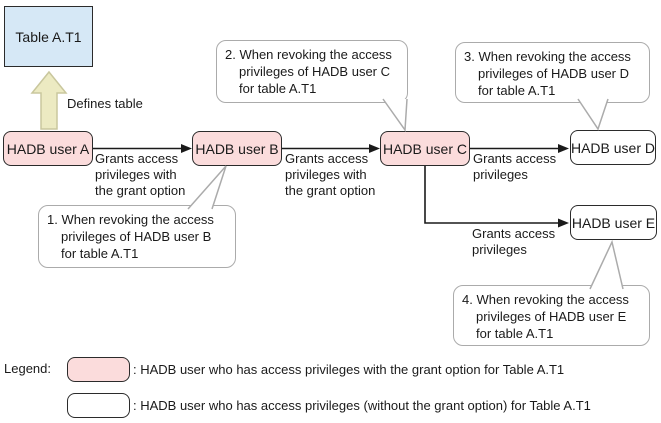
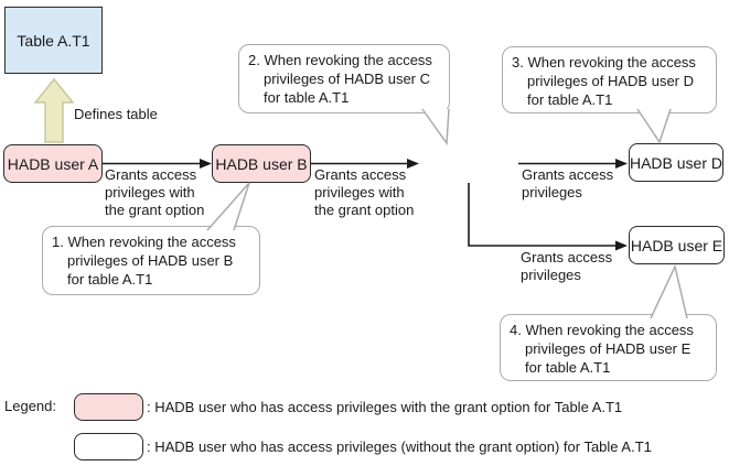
  Table A.T1
  Defines table
  HADB user A
  HADB user B
- HADB user C
  HADB user D
  HADB user E
  Grants access
  privileges with
  the grant option
  Grants access
  privileges with
  the grant option
  Grants access
  privileges
  Grants access
  privileges
  1. When revoking the access
  privileges of HADB user B
  for table A.T1
  2. When revoking the access
  privileges of HADB user C
  for table A.T1
  3. When revoking the access
  privileges of HADB user D
  for table A.T1
  4. When revoking the access
  privileges of HADB user E
  for table A.T1
  Legend:
  : HADB user who has access privileges with the grant option for Table A.T1
  : HADB user who has access privileges (without the grant option) for Table A.T1
